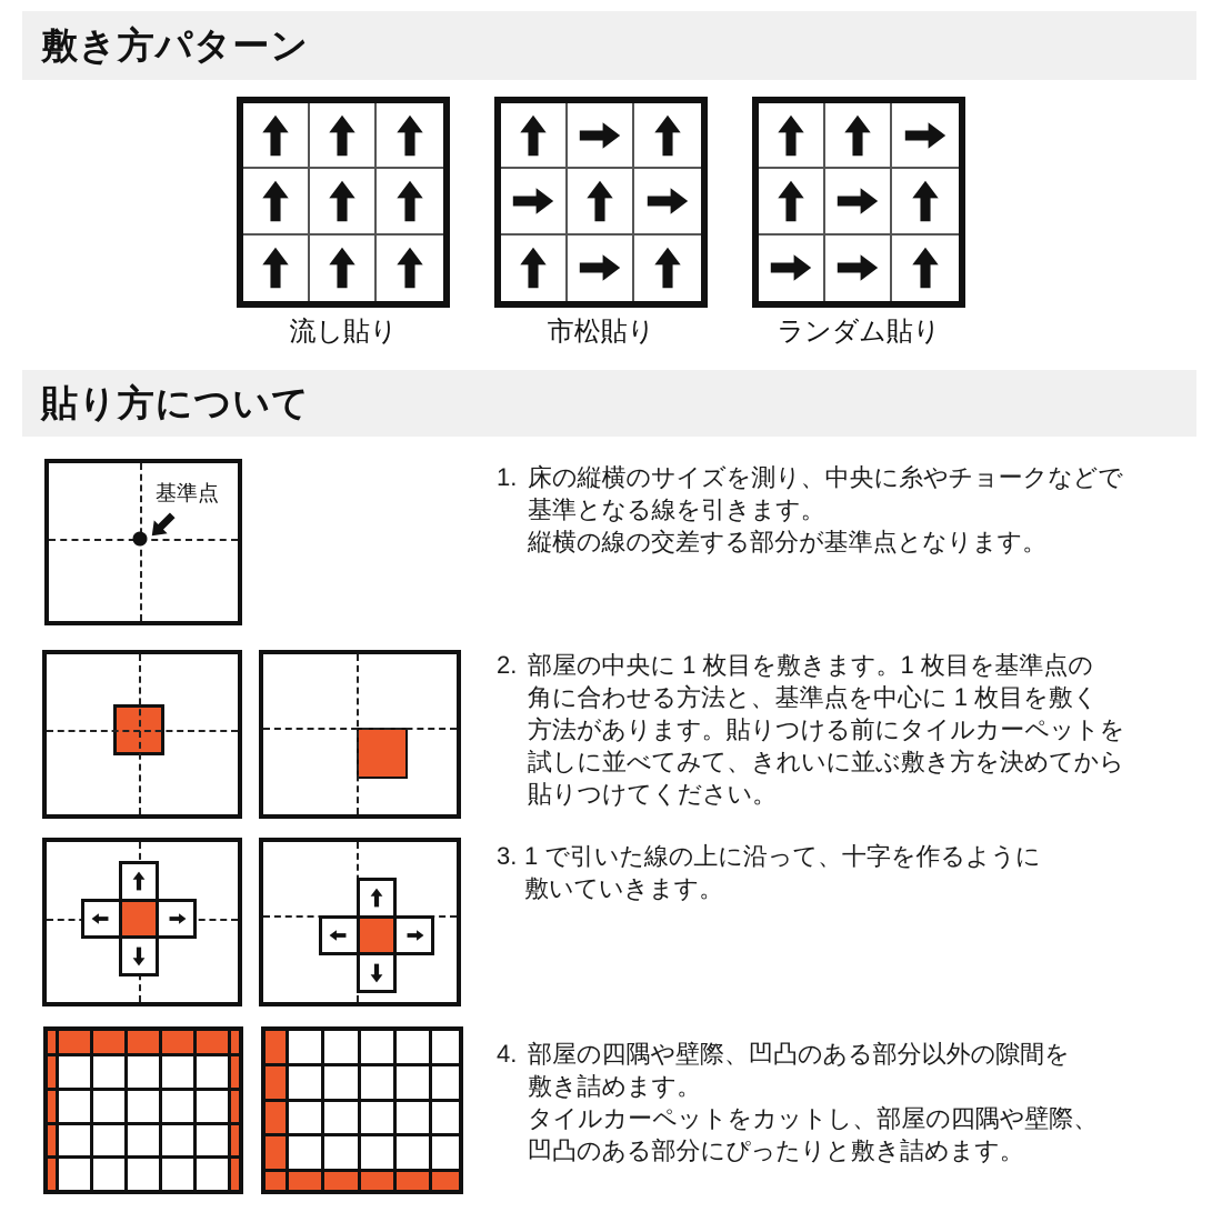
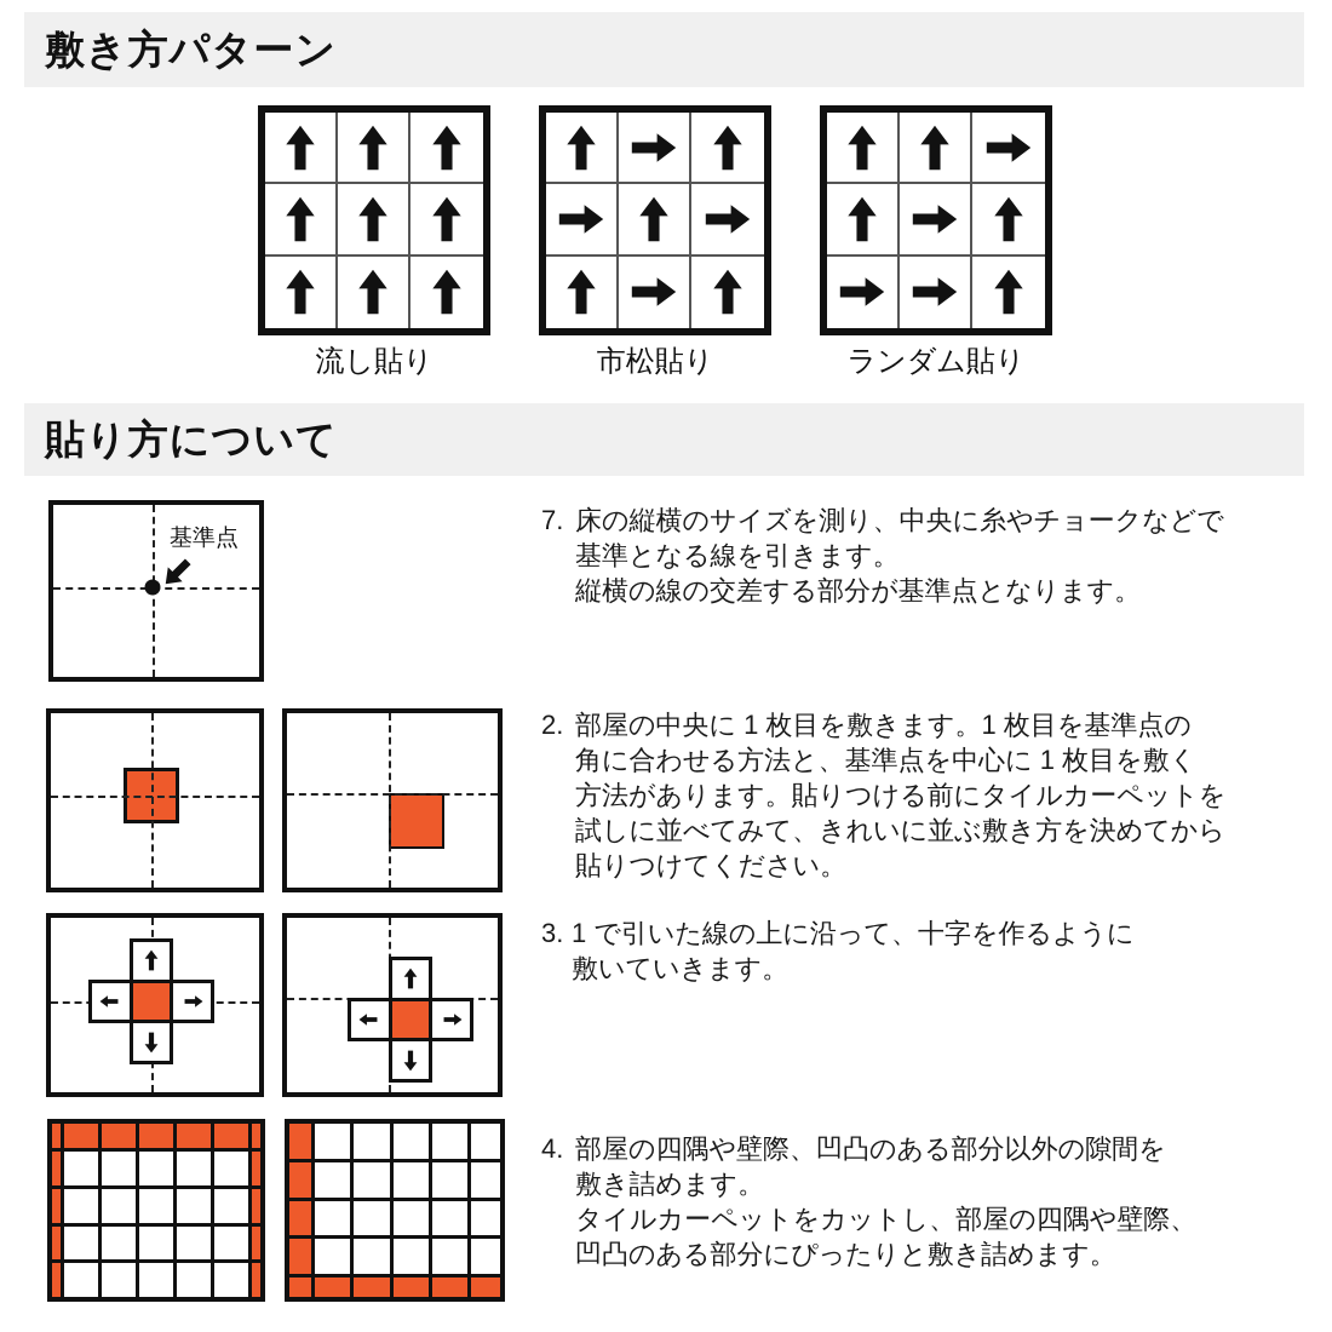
  敷き方パターン
  流し貼り
  市松貼り
  ランダム貼り
  貼り方について
  基準点
- 1.
+ 7.
  床の縦横のサイズを測り、中央に糸やチョークなどで
  基準となる線を引きます。
  縦横の線の交差する部分が基準点となります。
  2.
  部屋の中央に 1 枚目を敷きます。1 枚目を基準点の
  角に合わせる方法と、基準点を中心に 1 枚目を敷く
  方法があります。貼りつける前にタイルカーペットを
  試しに並べてみて、きれいに並ぶ敷き方を決めてから
  貼りつけてください。
  3.
  1 で引いた線の上に沿って、十字を作るように
  敷いていきます。
  4.
  部屋の四隅や壁際、凹凸のある部分以外の隙間を
  敷き詰めます。
  タイルカーペットをカットし、部屋の四隅や壁際、
  凹凸のある部分にぴったりと敷き詰めます。
